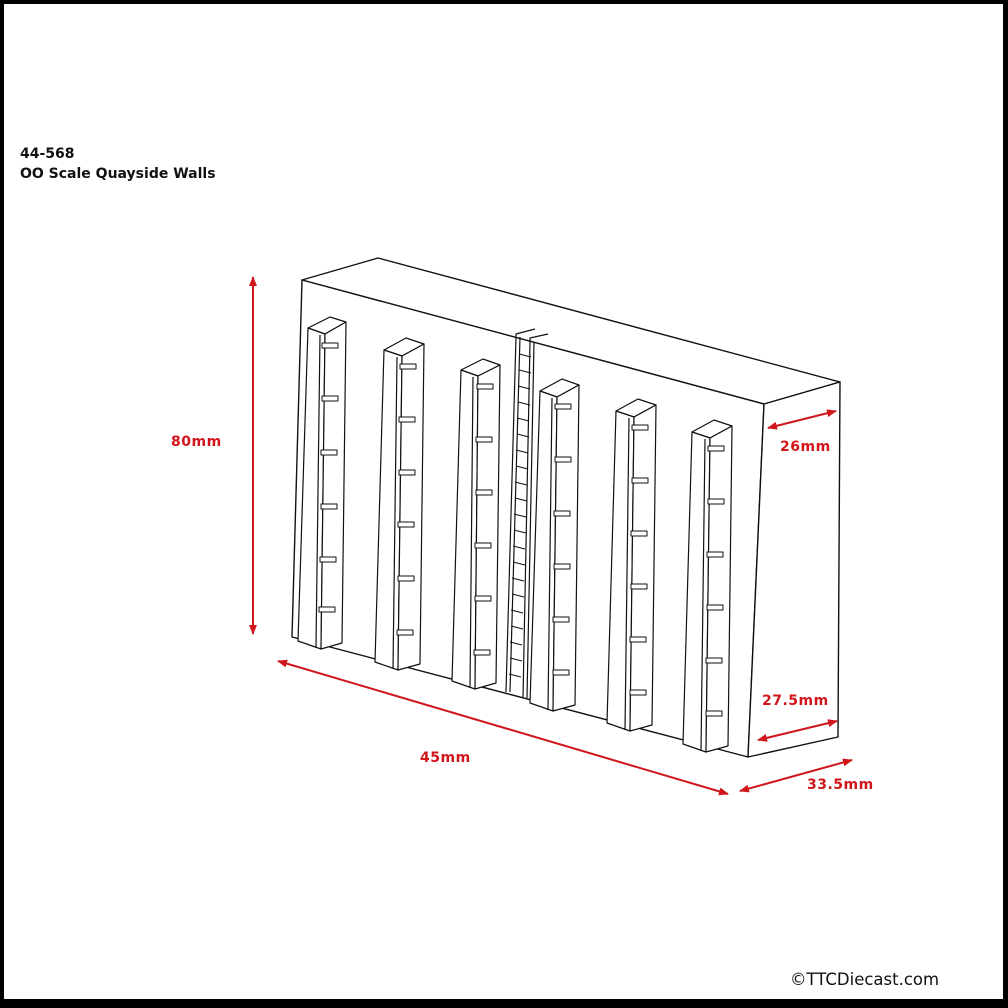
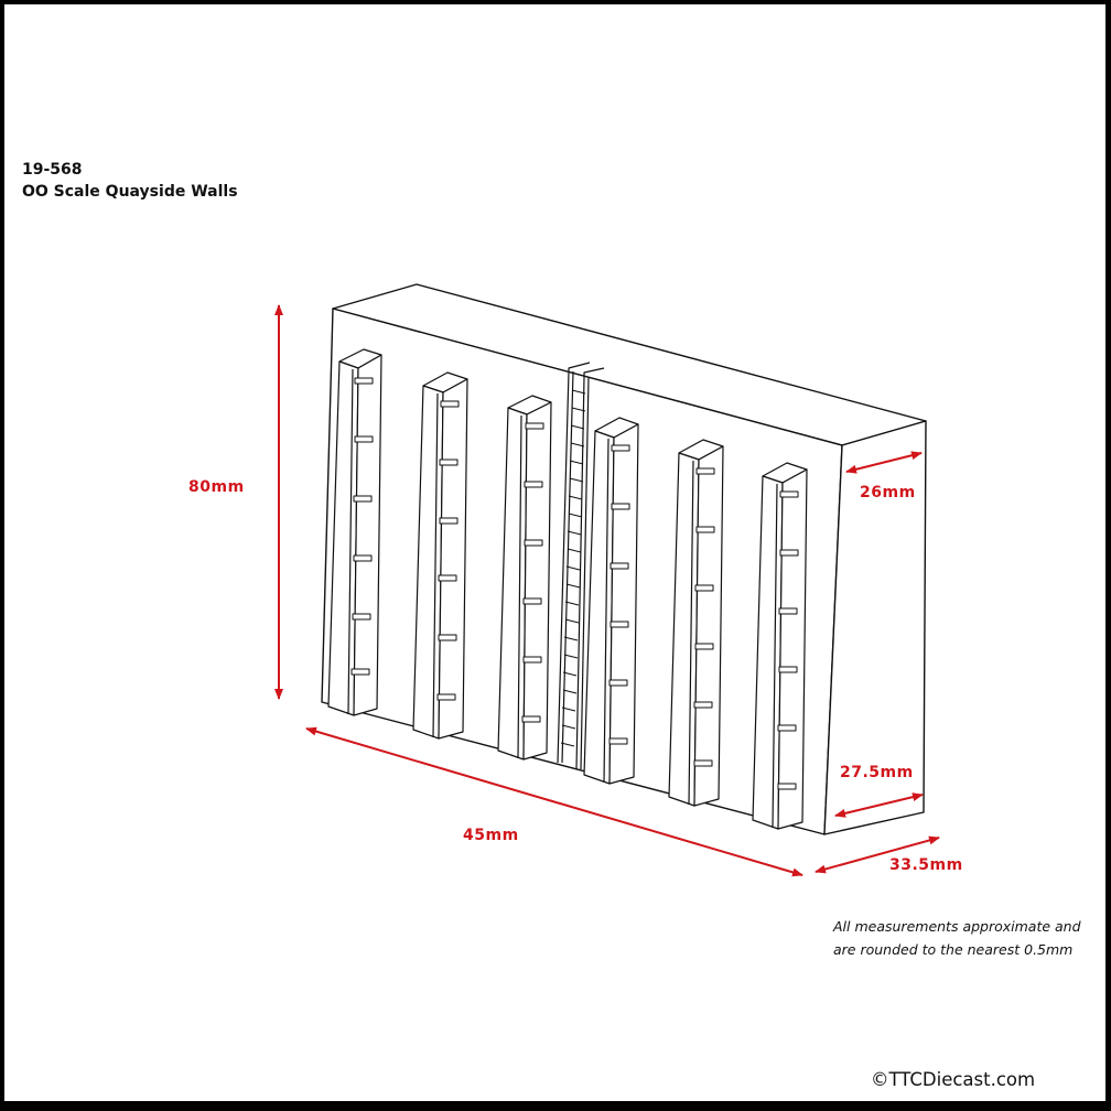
- 44-568
+ 19-568
  OO Scale Quayside Walls
  80mm
  26mm
  27.5mm
  45mm
  33.5mm
+ All measurements approximate and
+ are rounded to the nearest 0.5mm
  ©TTCDiecast.com
